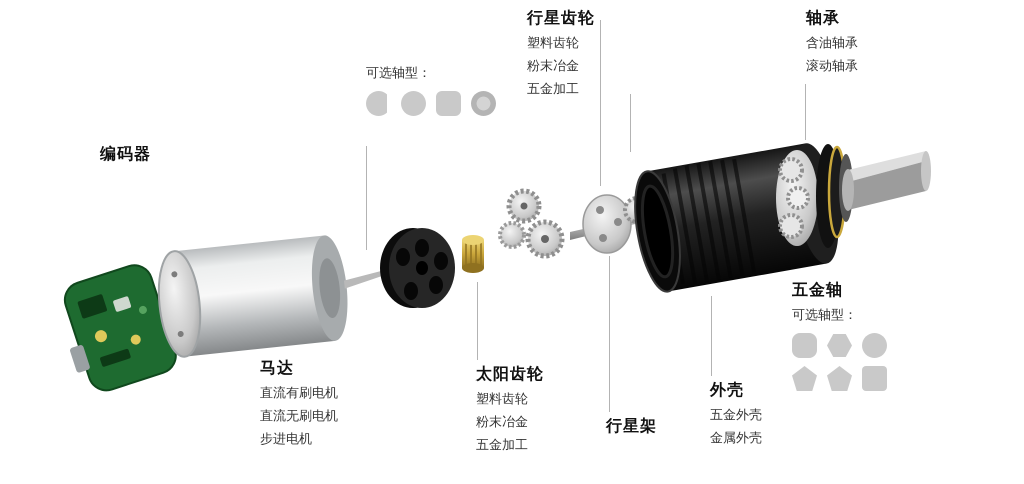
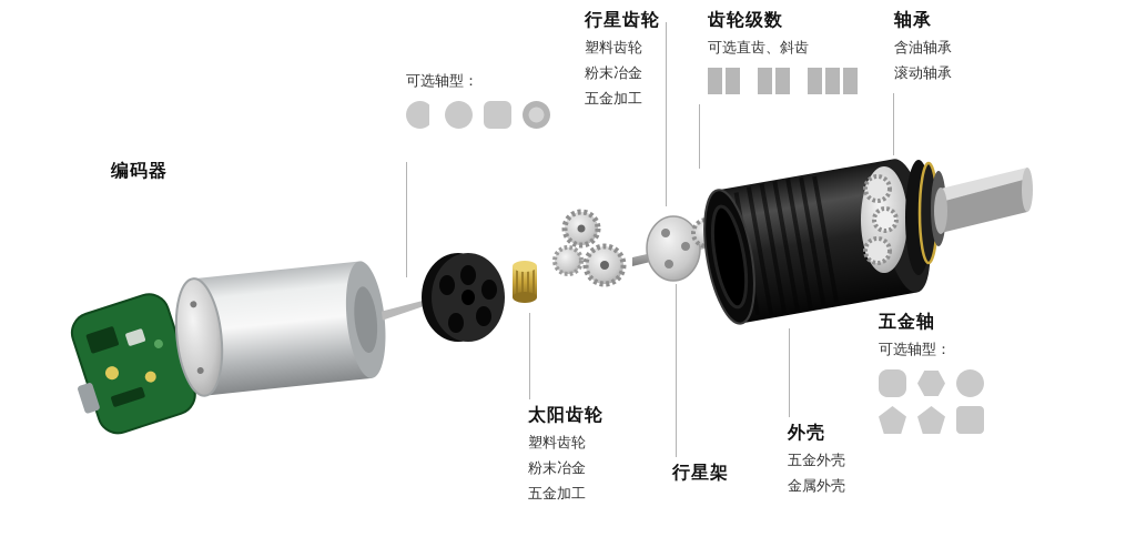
  编码器
  可选轴型：
  行星齿轮
  塑料齿轮
  粉末冶金
  五金加工
+ 齿轮级数
+ 可选直齿、斜齿
  轴承
  含油轴承
  滚动轴承
- 马达
- 直流有刷电机
- 直流无刷电机
- 步进电机
  太阳齿轮
  塑料齿轮
  粉末冶金
  五金加工
  行星架
  外壳
  五金外壳
  金属外壳
  五金轴
  可选轴型：
